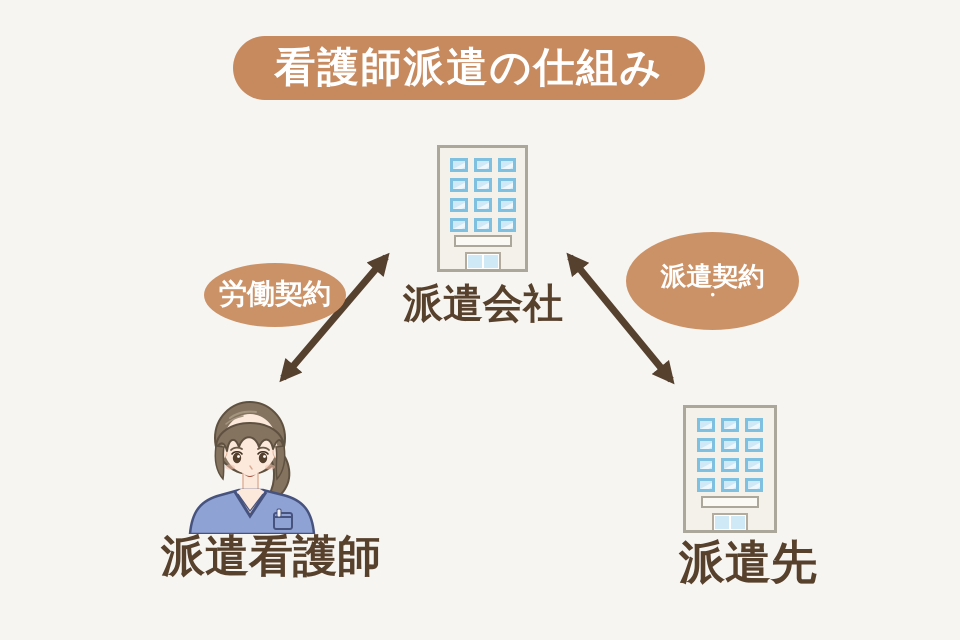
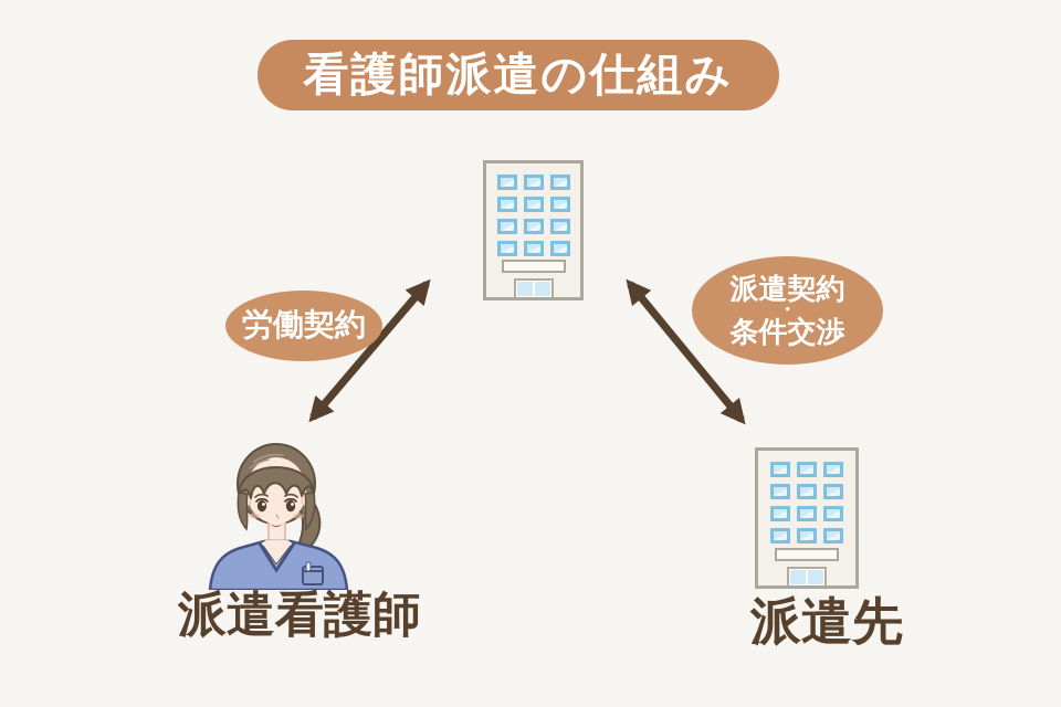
  看護師派遣の仕組み
- 派遣会社
  派遣先
  派遣看護師
  労働契約
  派遣契約
  ・
+ 条件交渉
